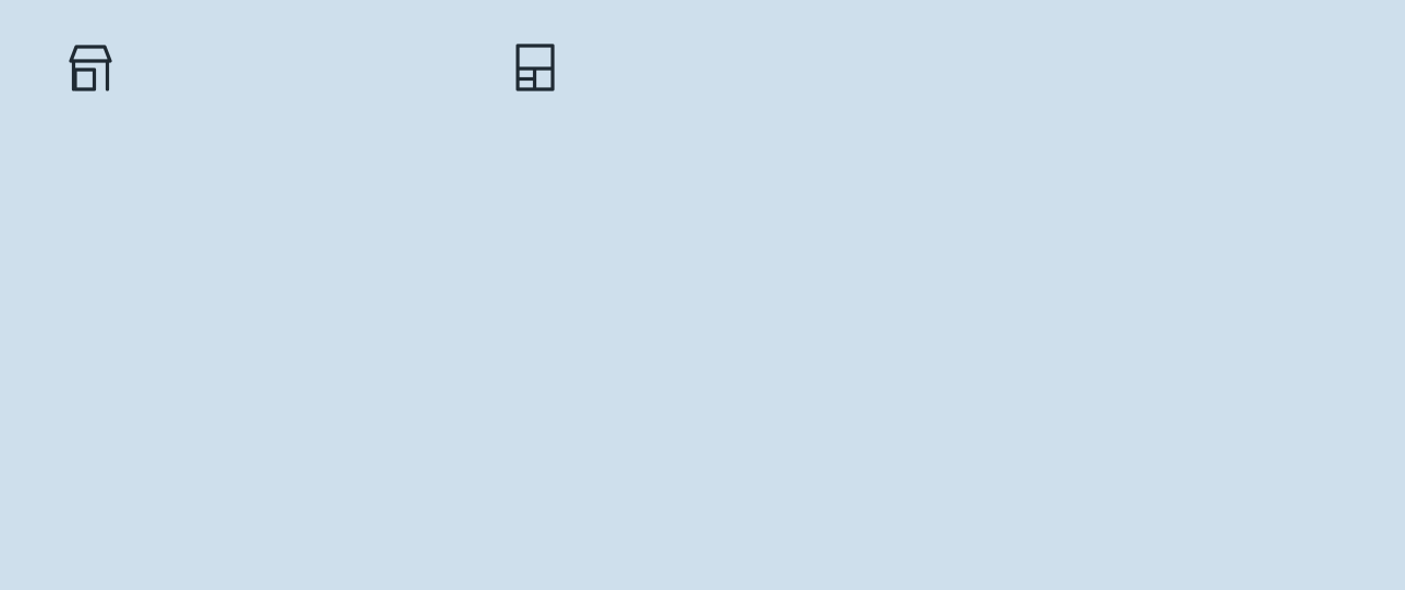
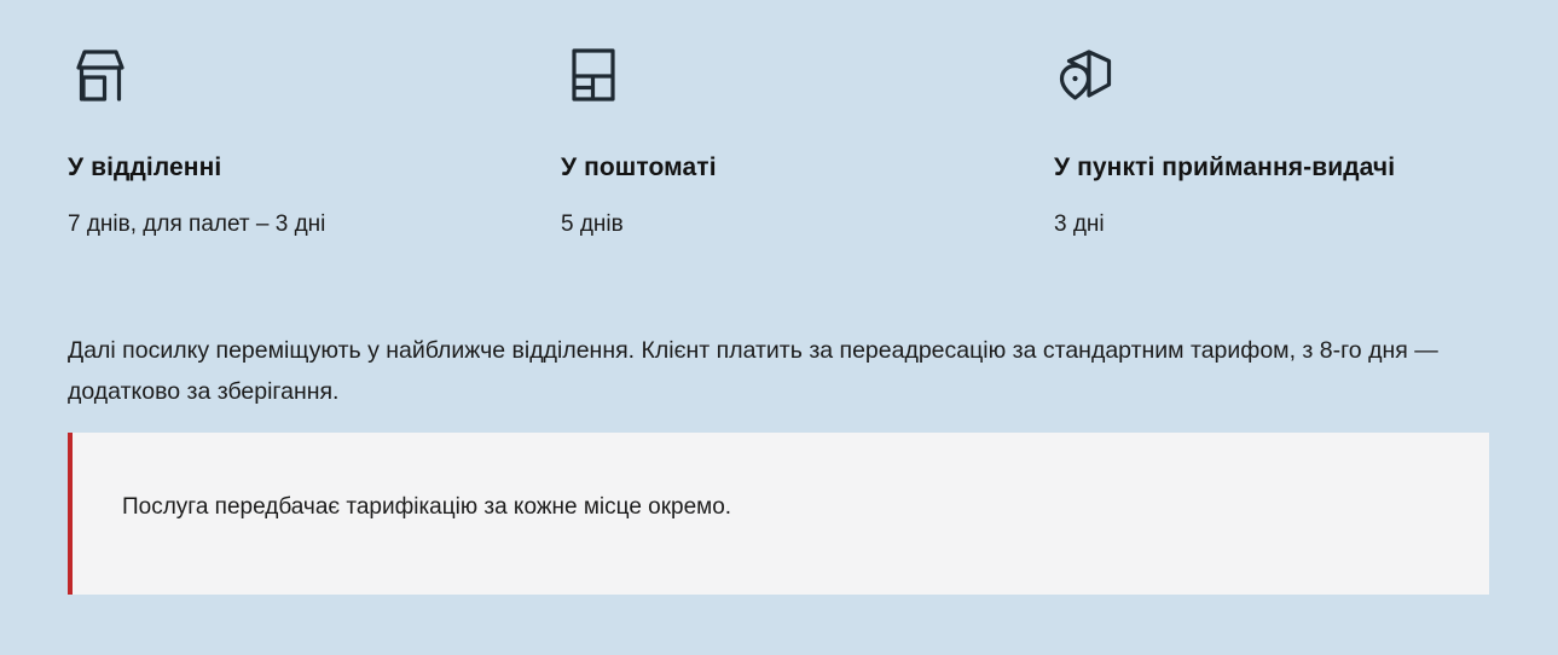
+ У відділенні
+ 7 днів, для палет – 3 дні
+ У поштоматі
+ 5 днів
+ У пункті приймання-видачі
+ 3 дні
+ Далі посилку переміщують у найближче відділення. Клієнт платить за переадресацію за стандартним тарифом, з 8-го дня — додатково за зберігання.
+ Послуга передбачає тарифікацію за кожне місце окремо.
